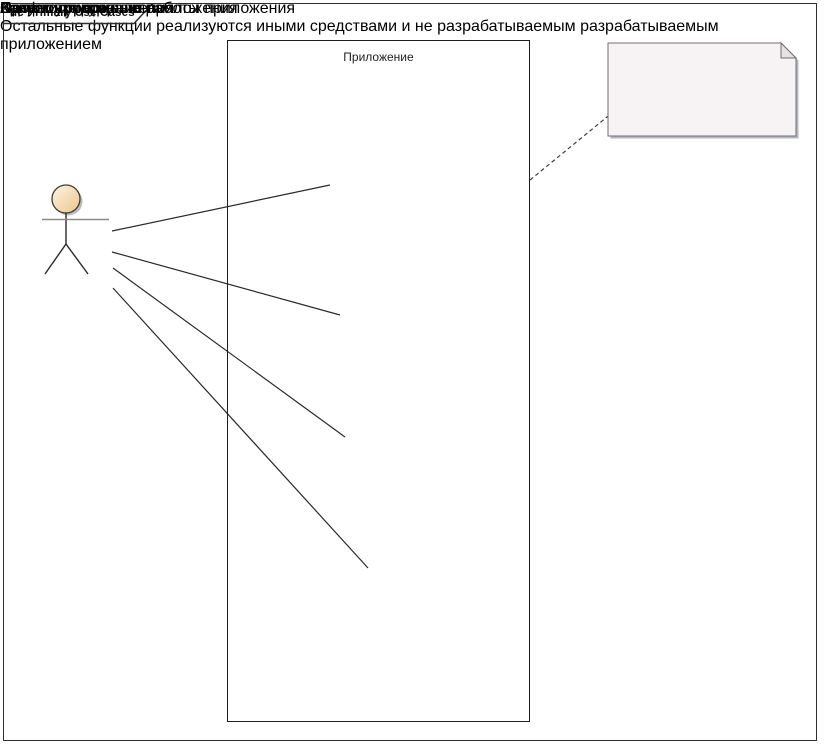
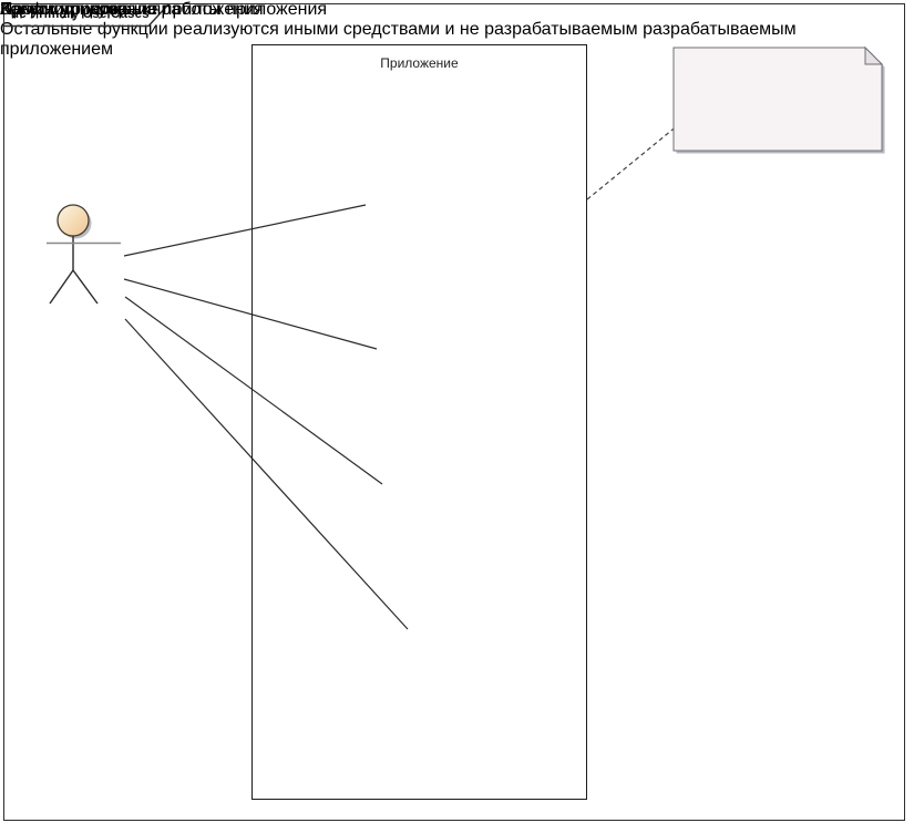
  uc Primary Use Cases
  Приложение
  Конфигурирование приложения
  Запуск приложения
- Остановка приложения
  Просмотр журнала работы приложения
  Администратор
  Остальные функции реализуются иными средствами и не разрабатываемым разрабатываемым приложением
